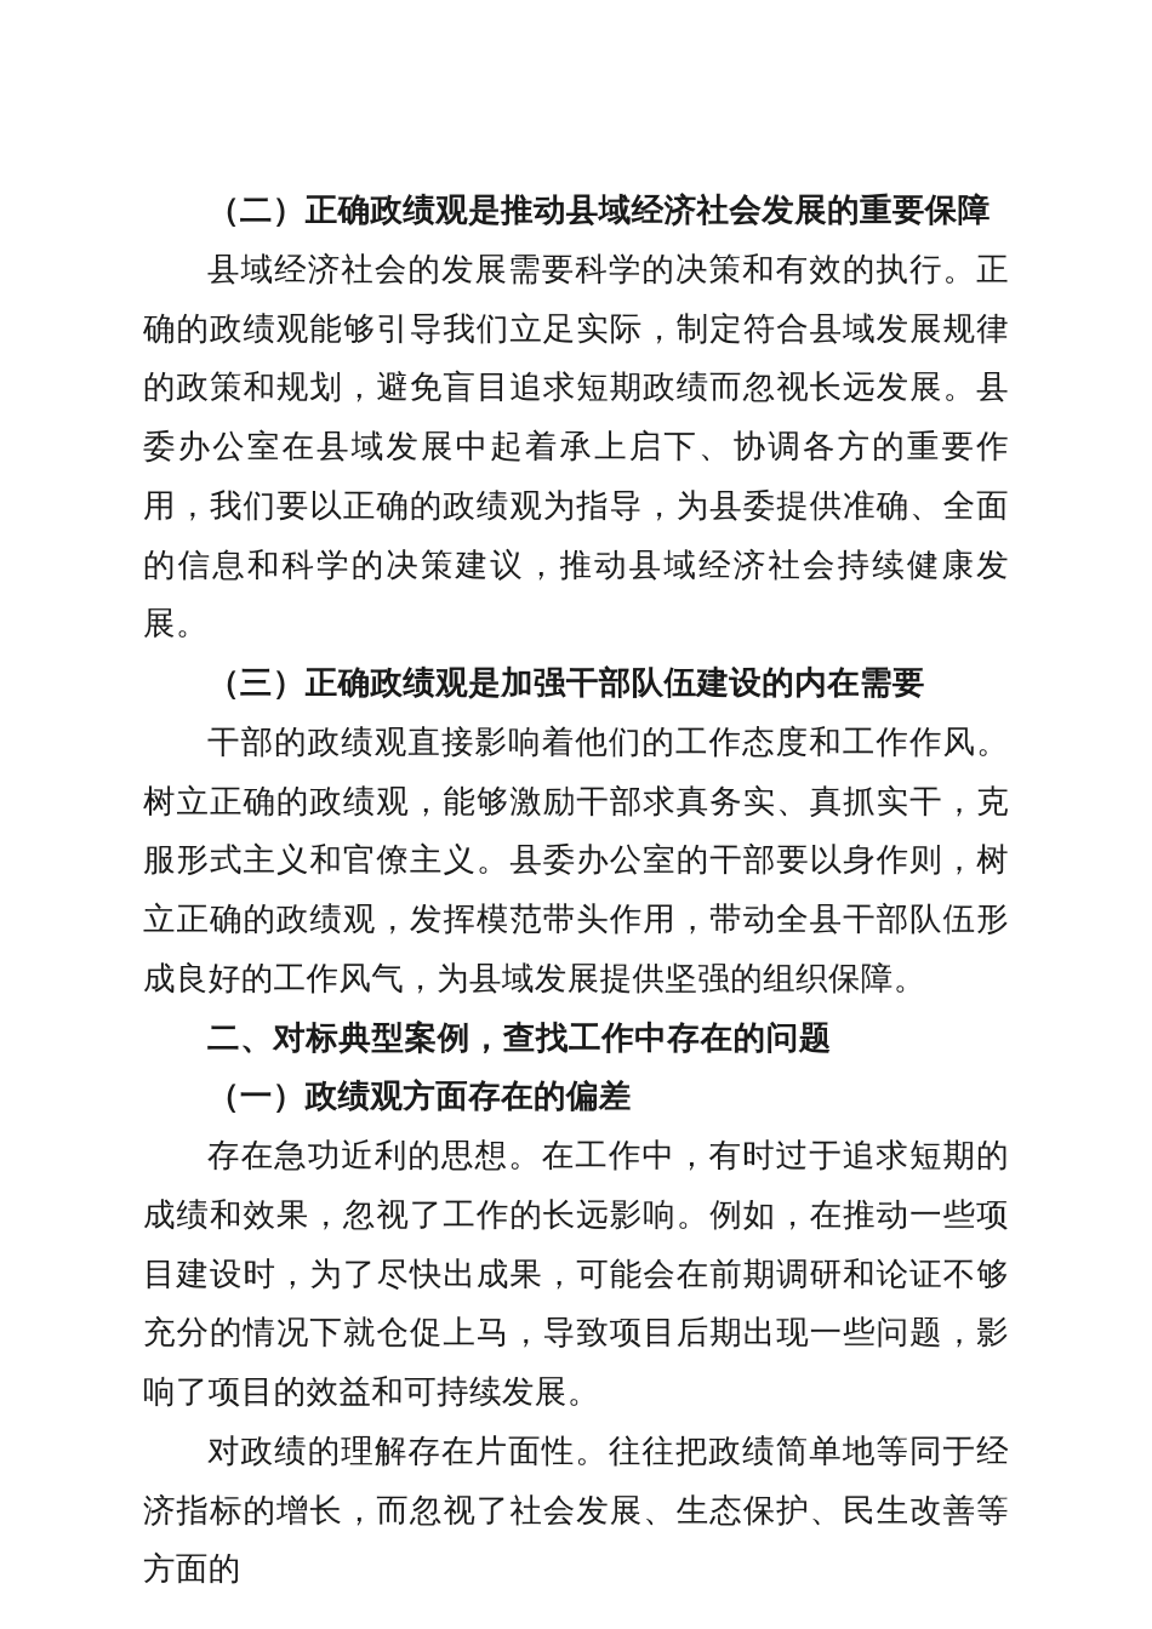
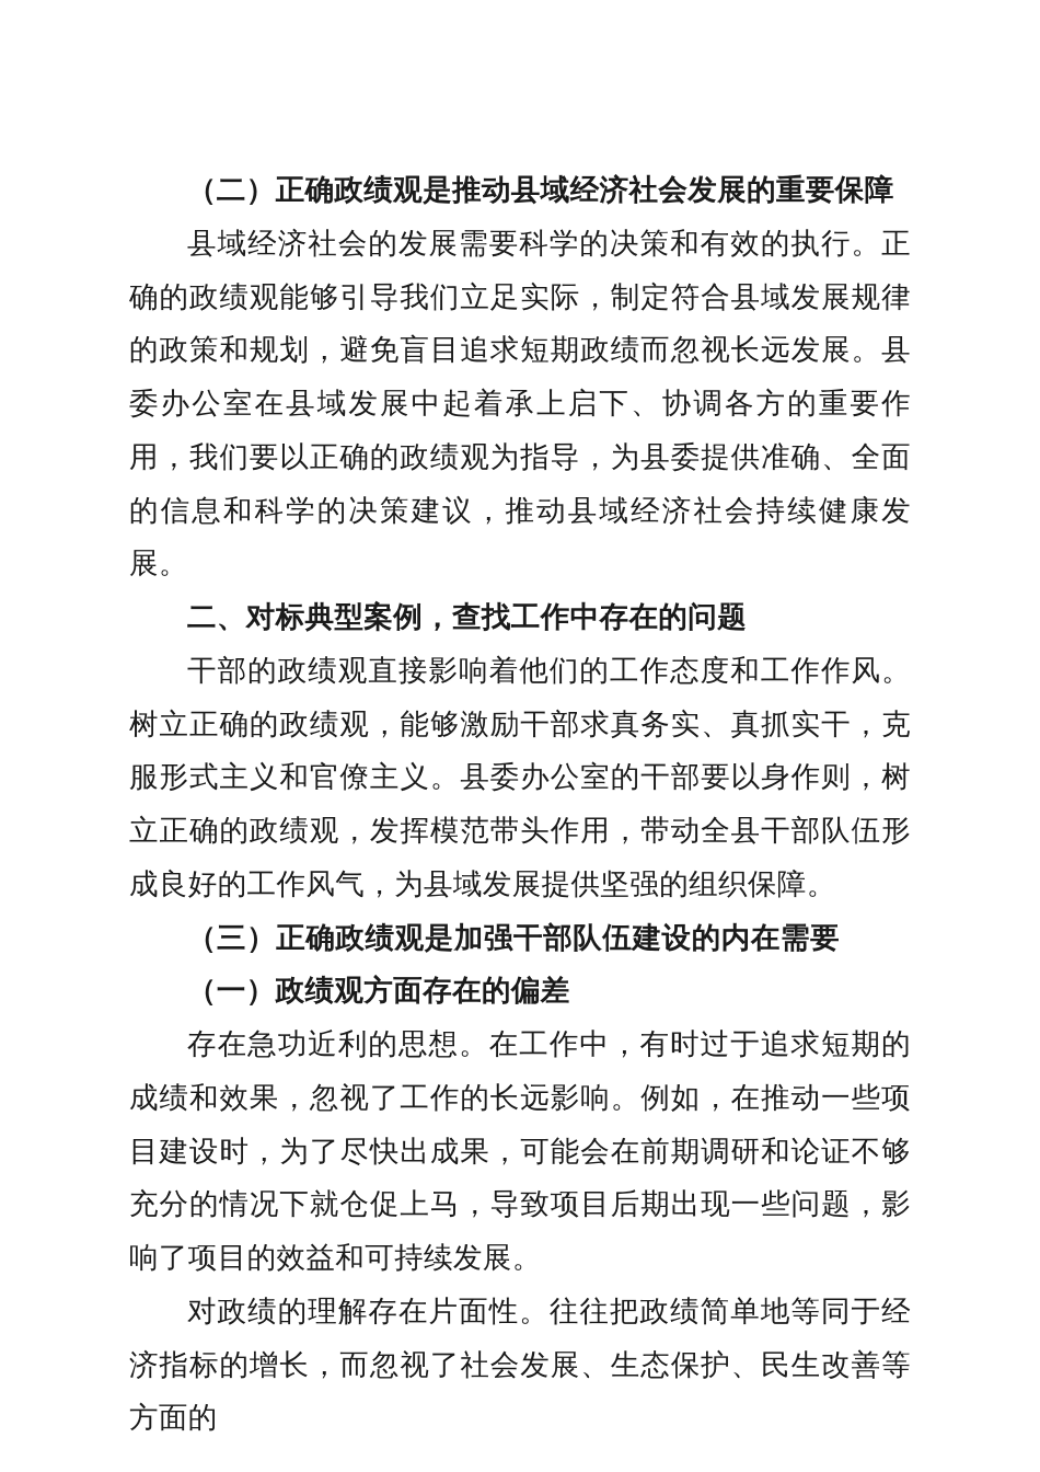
  （二）正确政绩观是推动县域经济社会发展的重要保障
  县域经济社会的发展需要科学的决策和有效的执行。正确的政绩观能够引导我们立足实际，制定符合县域发展规律的政策和规划，避免盲目追求短期政绩而忽视长远发展。县委办公室在县域发展中起着承上启下、协调各方的重要作用，我们要以正确的政绩观为指导，为县委提供准确、全面的信息和科学的决策建议，推动县域经济社会持续健康发展。
- （三）正确政绩观是加强干部队伍建设的内在需要
+ 二、对标典型案例，查找工作中存在的问题
  干部的政绩观直接影响着他们的工作态度和工作作风。树立正确的政绩观，能够激励干部求真务实、真抓实干，克服形式主义和官僚主义。县委办公室的干部要以身作则，树立正确的政绩观，发挥模范带头作用，带动全县干部队伍形成良好的工作风气，为县域发展提供坚强的组织保障。
- 二、对标典型案例，查找工作中存在的问题
+ （三）正确政绩观是加强干部队伍建设的内在需要
  （一）政绩观方面存在的偏差
  存在急功近利的思想。在工作中，有时过于追求短期的成绩和效果，忽视了工作的长远影响。例如，在推动一些项目建设时，为了尽快出成果，可能会在前期调研和论证不够充分的情况下就仓促上马，导致项目后期出现一些问题，影响了项目的效益和可持续发展。
  对政绩的理解存在片面性。往往把政绩简单地等同于经济指标的增长，而忽视了社会发展、生态保护、民生改善等方面的
